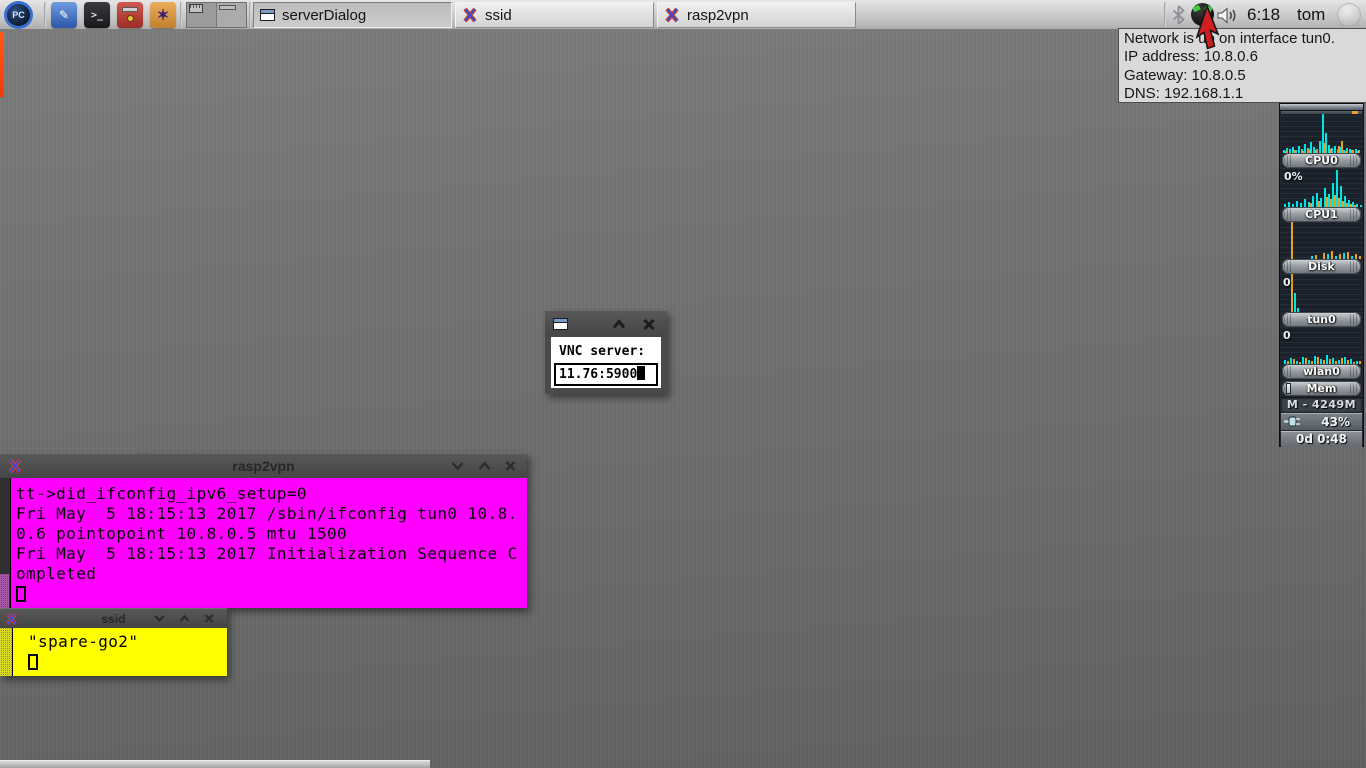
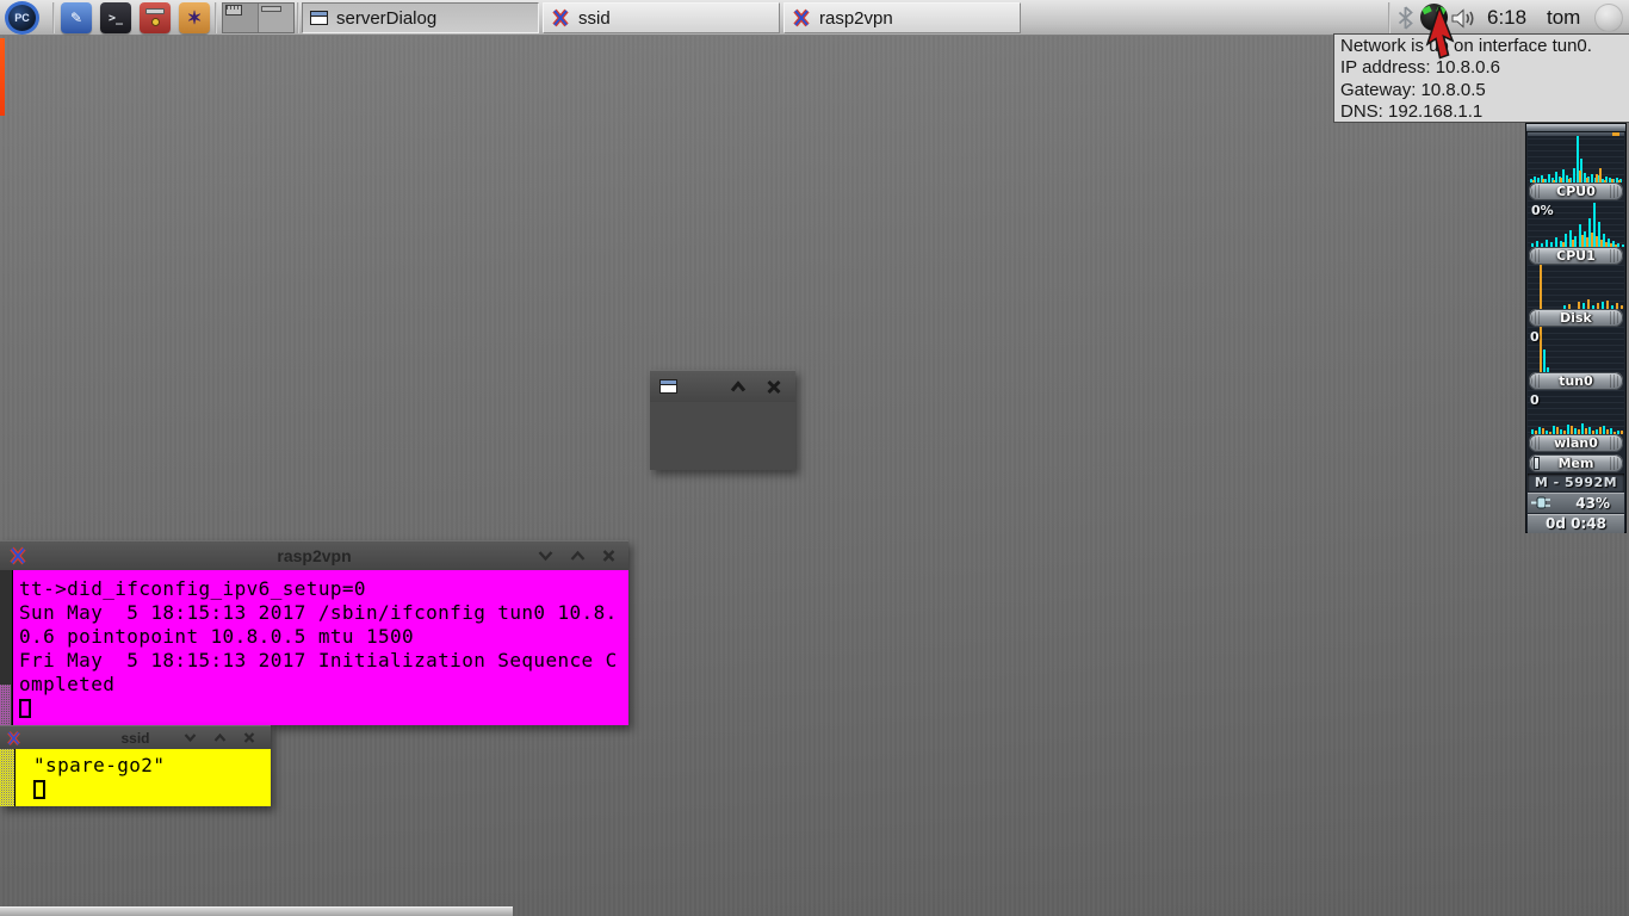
  PC
  ✎
  >_
  ✶
  serverDialog
  ssid
  rasp2vpn
  6:18
  tom
  Network is u on interface tun0.
  IP address: 10.8.0.6
  Gateway: 10.8.0.5
  DNS: 192.168.1.1
  CPU0
  0%
  CPU1
  Disk
  0
  tun0
  0
  wlan0
  Mem
- M - 4249M
+ M - 5992M
  43%
  0d 0:48
- VNC server:
- 11.76:5900
  rasp2vpn
  tt->did_ifconfig_ipv6_setup=0
- Fri May 5 18:15:13 2017 /sbin/ifconfig tun0 10.8.
+ Sun May 5 18:15:13 2017 /sbin/ifconfig tun0 10.8.
  0.6 pointopoint 10.8.0.5 mtu 1500
  Fri May 5 18:15:13 2017 Initialization Sequence C
  ompleted
  ssid
  "spare-go2"
